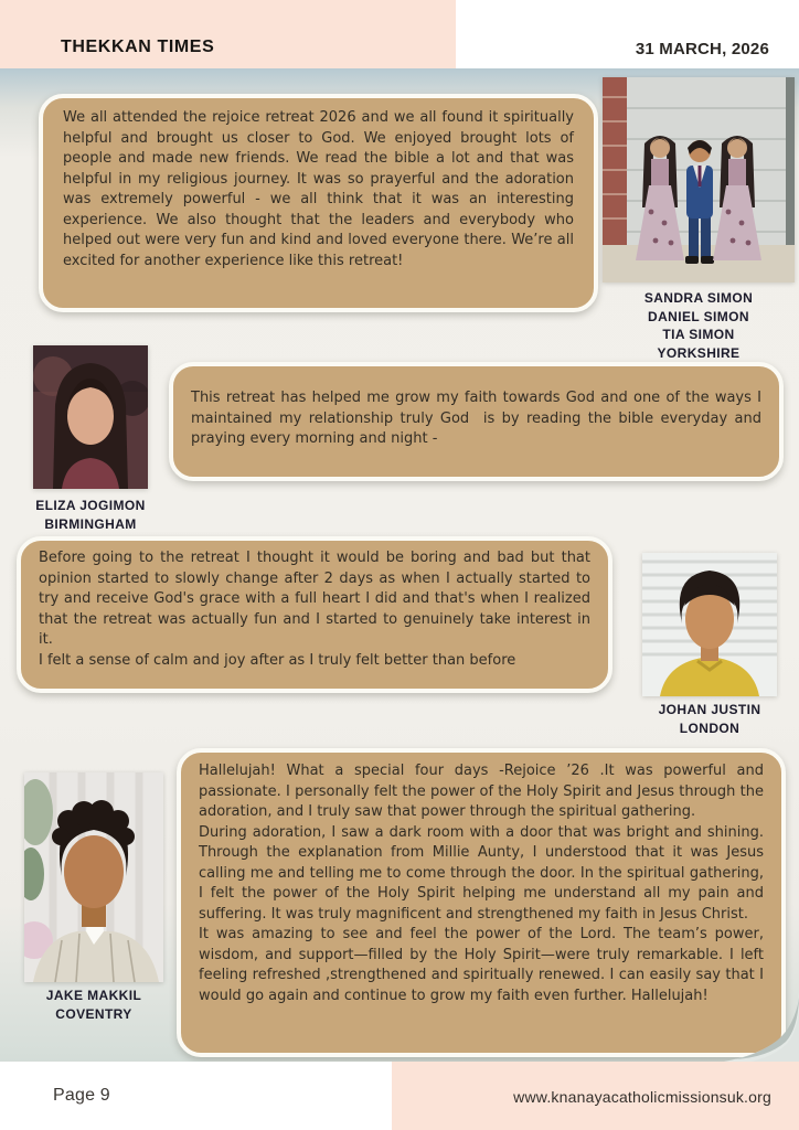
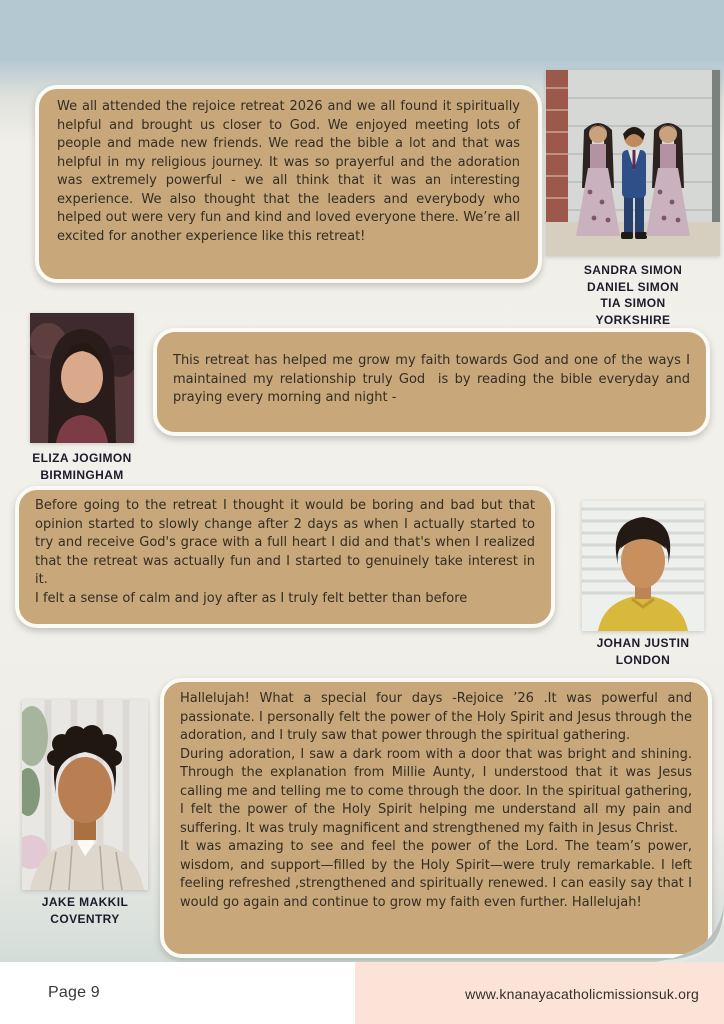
- THEKKAN TIMES
- 31 MARCH, 2026
- We all attended the rejoice retreat 2026 and we all found it spiritually helpful and brought us closer to God. We enjoyed brought lots of people and made new friends. We read the bible a lot and that was helpful in my religious journey. It was so prayerful and the adoration was extremely powerful - we all think that it was an interesting experience. We also thought that the leaders and everybody who helped out were very fun and kind and loved everyone there. We’re all excited for another experience like this retreat!
+ We all attended the rejoice retreat 2026 and we all found it spiritually helpful and brought us closer to God. We enjoyed meeting lots of people and made new friends. We read the bible a lot and that was helpful in my religious journey. It was so prayerful and the adoration was extremely powerful - we all think that it was an interesting experience. We also thought that the leaders and everybody who helped out were very fun and kind and loved everyone there. We’re all excited for another experience like this retreat!
  SANDRA SIMON
  DANIEL SIMON
  TIA SIMON
  YORKSHIRE
  ELIZA JOGIMON
  BIRMINGHAM
  This retreat has helped me grow my faith towards God and one of the ways I maintained my relationship truly God is by reading the bible everyday and praying every morning and night -
  Before going to the retreat I thought it would be boring and bad but that opinion started to slowly change after 2 days as when I actually started to try and receive God's grace with a full heart I did and that's when I realized that the retreat was actually fun and I started to genuinely take interest in it.
  I felt a sense of calm and joy after as I truly felt better than before
  JOHAN JUSTIN
  LONDON
  JAKE MAKKIL
  COVENTRY
  Hallelujah! What a special four days -Rejoice ’26 .It was powerful and passionate. I personally felt the power of the Holy Spirit and Jesus through the adoration, and I truly saw that power through the spiritual gathering.
  During adoration, I saw a dark room with a door that was bright and shining. Through the explanation from Millie Aunty, I understood that it was Jesus calling me and telling me to come through the door. In the spiritual gathering, I felt the power of the Holy Spirit helping me understand all my pain and suffering. It was truly magnificent and strengthened my faith in Jesus Christ.
  It was amazing to see and feel the power of the Lord. The team’s power, wisdom, and support—filled by the Holy Spirit—were truly remarkable. I left feeling refreshed ,strengthened and spiritually renewed. I can easily say that I would go again and continue to grow my faith even further. Hallelujah!
  Page 9
  www.knanayacatholicmissionsuk.org
